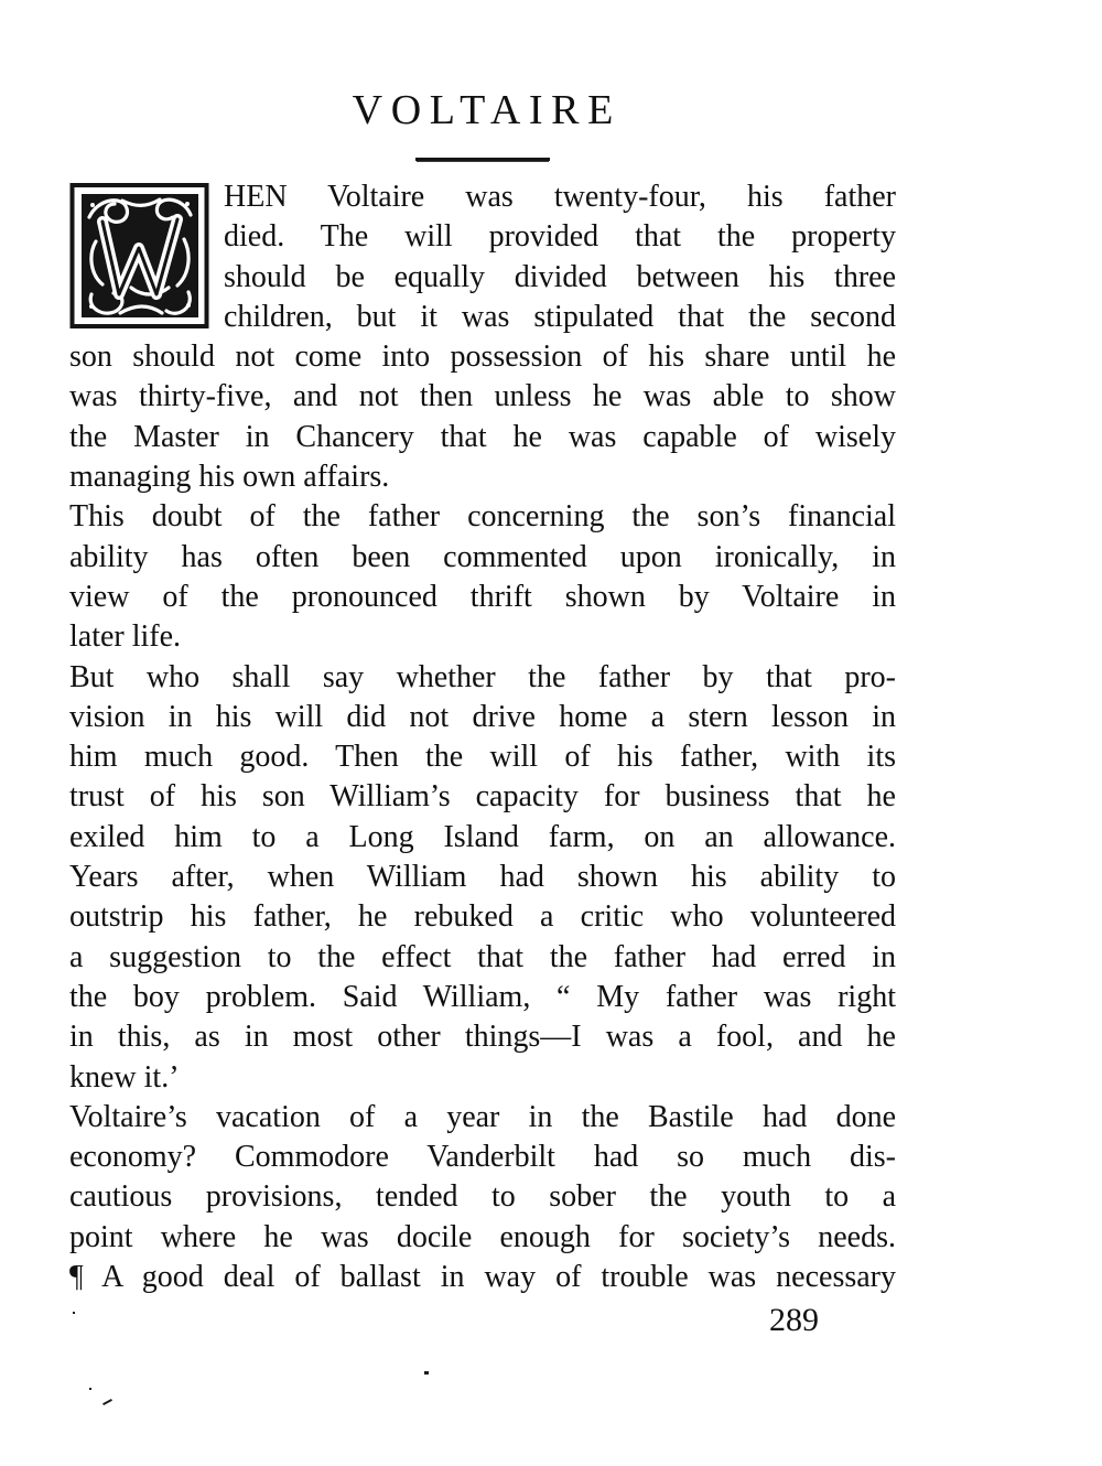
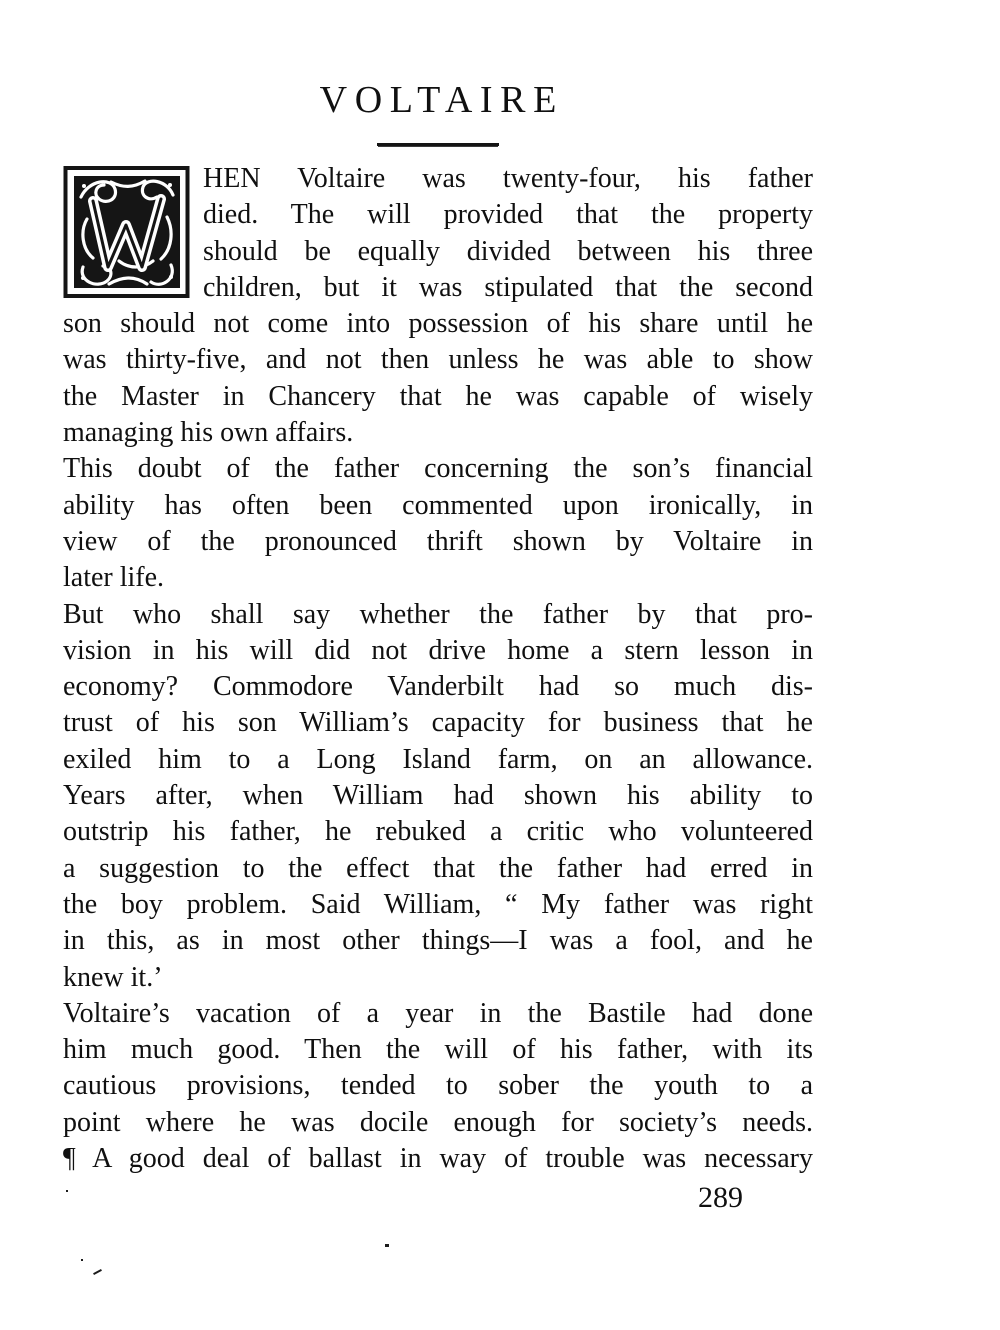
  VOLTAIRE
  HEN Voltaire was twenty-four, his father
  died. The will provided that the property
  should be equally divided between his three
  children, but it was stipulated that the second
  son should not come into possession of his share until he
  was thirty-five, and not then unless he was able to show
  the Master in Chancery that he was capable of wisely
  managing his own affairs.
  This doubt of the father concerning the son’s financial
  ability has often been commented upon ironically, in
  view of the pronounced thrift shown by Voltaire in
  later life.
  But who shall say whether the father by that pro-
  vision in his will did not drive home a stern lesson in
- him much good. Then the will of his father, with its
+ economy? Commodore Vanderbilt had so much dis-
  trust of his son William’s capacity for business that he
  exiled him to a Long Island farm, on an allowance.
  Years after, when William had shown his ability to
  outstrip his father, he rebuked a critic who volunteered
  a suggestion to the effect that the father had erred in
  the boy problem. Said William, “ My father was right
  in this, as in most other things—I was a fool, and he
  knew it.’
  Voltaire’s vacation of a year in the Bastile had done
- economy? Commodore Vanderbilt had so much dis-
+ him much good. Then the will of his father, with its
  cautious provisions, tended to sober the youth to a
  point where he was docile enough for society’s needs.
  ¶ A good deal of ballast in way of trouble was necessary
  289
